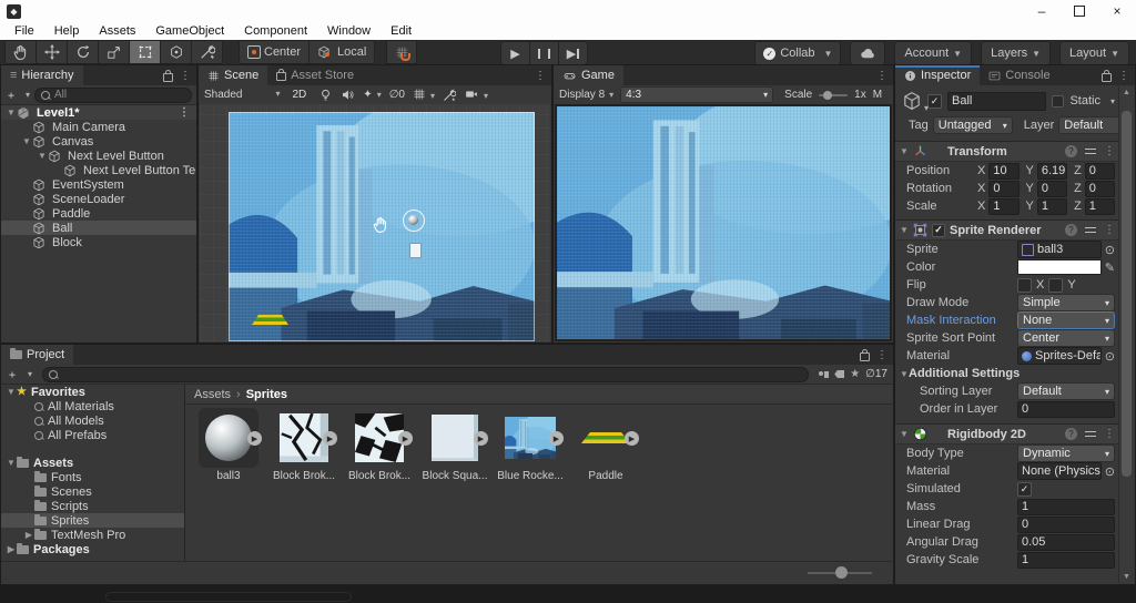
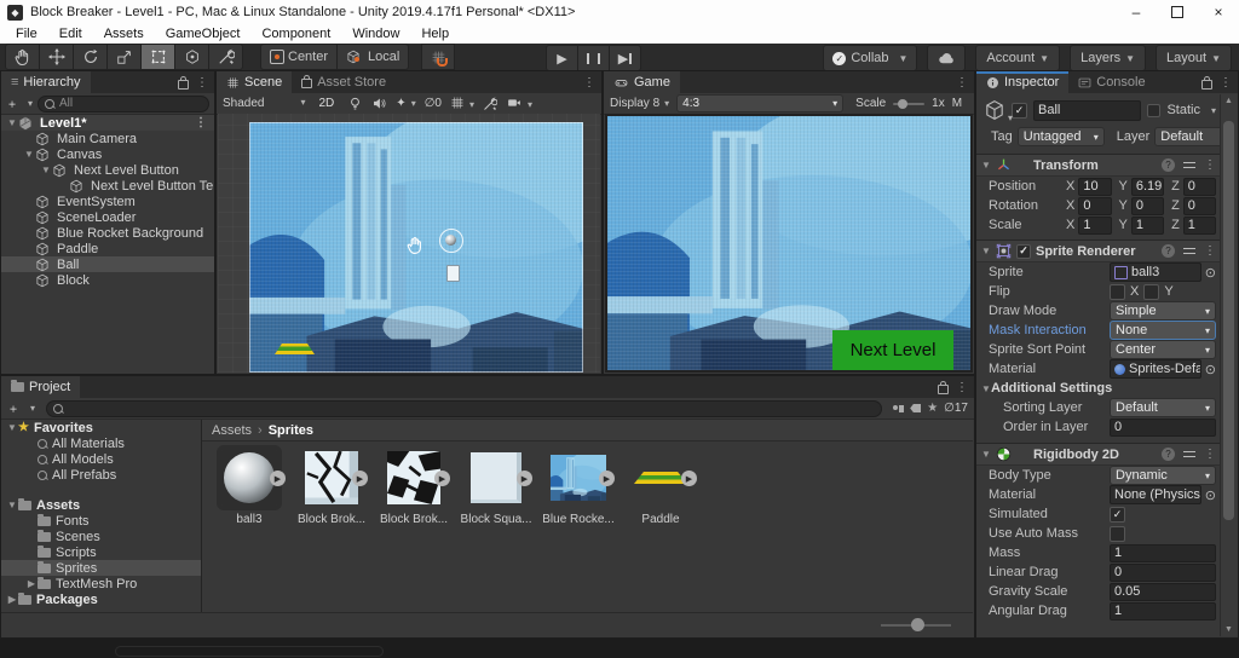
  ◆
+ Block Breaker - Level1 - PC, Mac & Linux Standalone - Unity 2019.4.17f1 Personal* <DX11>
  –
  ×
  File
- Help
+ Edit
  Assets
  GameObject
  Component
  Window
- Edit
+ Help
  Center
  Local
  ▶
  ▶
  ✓
  Collab
  ▼
  Account
  ▼
  Layers
  ▼
  Layout
  ▼
  ≡
  Hierarchy
  ⋮
  ＋
  ▾
  All
  ▼
  Level1*
  ⋮
  Main Camera
  ▼
  Canvas
  ▼
  Next Level Button
  Next Level Button Te
  EventSystem
  SceneLoader
+ Blue Rocket Background
  Paddle
  Ball
  Block
  Scene
  Asset Store
  ⋮
  Shaded
  ▾
  2D
  ✦ ▾
  ∅0
  ▾
  ▾
  Game
  ⋮
  Display 8 ▾
  4:3
  ▾
  Scale
  1x
  M
+ Next Level
  Inspector
  Console
  ⋮
  ▾
  ✓
  Ball
  Static
  ▾
  Tag
  Untagged
  ▾
  Layer
  Default
  ▼
  Transform
  ?
  ⋮
  Position
  X
  10
  Y
  6.19
  Z
  0
  Rotation
  X
  0
  Y
  0
  Z
  0
  Scale
  X
  1
  Y
  1
  Z
  1
  ▼
  ✓
  Sprite Renderer
  ?
  ⋮
  Sprite
  ball3
  ⊙
- Color
- ✎
  Flip
  X
  Y
  Draw Mode
  Simple
  ▾
  Mask Interaction
  None
  ▾
  Sprite Sort Point
  Center
  ▾
  Material
  Sprites-Defa
  ⊙
  ▼
  Additional Settings
  Sorting Layer
  Default
  ▾
  Order in Layer
  0
  ▼
  Rigidbody 2D
  ?
  ⋮
  Body Type
  Dynamic
  ▾
  Material
  None (Physics
  ⊙
  Simulated
  ✓
+ Use Auto Mass
  Mass
  1
  Linear Drag
  0
- Angular Drag
+ Gravity Scale
  0.05
- Gravity Scale
+ Angular Drag
  1
  Project
  ⋮
  ＋
  ▾
  ★
  ∅17
  ▼
  ★
  Favorites
  All Materials
  All Models
  All Prefabs
  ▼
  Assets
  Fonts
  Scenes
  Scripts
  Sprites
  ▶
  TextMesh Pro
  ▶
  Packages
  Assets
  ›
  Sprites
  ball3
  Block Brok...
  Block Brok...
  Block Squa...
  Blue Rocke...
  Paddle
